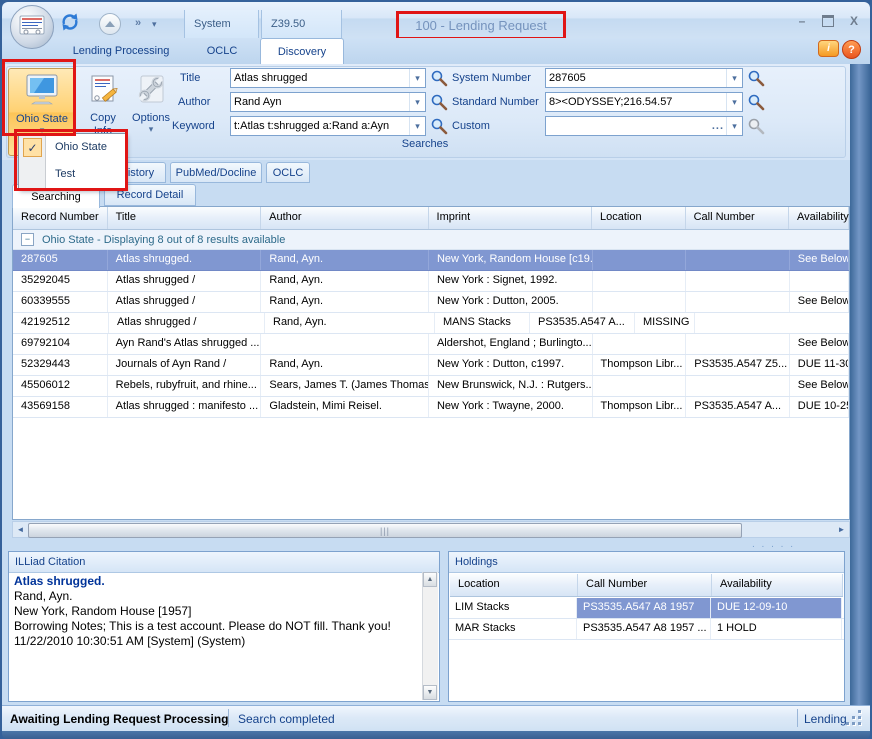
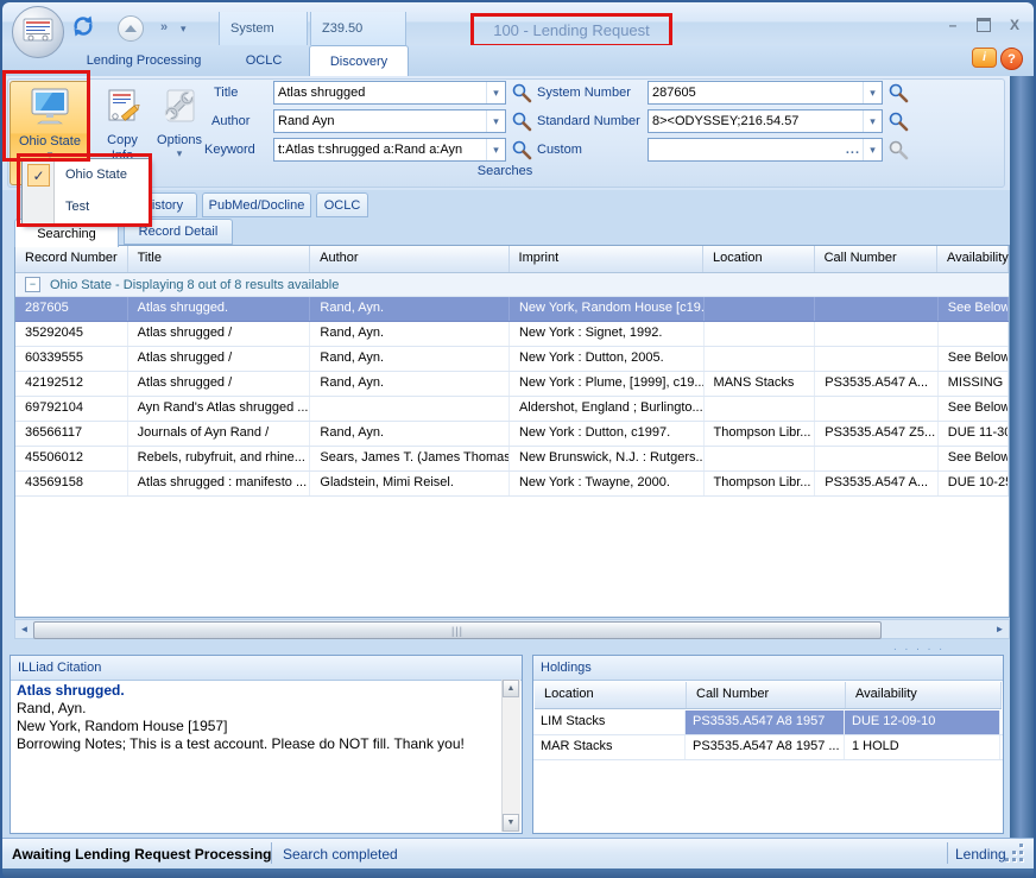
  »
  ▾
  System
  Z39.50
  100 - Lending Request
  –
  X
  Lending Processing
  OCLC
  Discovery
  i
  ?
  Ohio State
  ▾
  Copy Info
  Options
  ▾
  Title
  Atlas shrugged
  ▾
  Author
  Rand Ayn
  ▾
  Keyword
  t:Atlas t:shrugged a:Rand a:Ayn
  ▾
  System Number
  287605
  ▾
  Standard Number
  8><ODYSSEY;216.54.57
  ▾
  Custom
  ...
  ▾
  Searches
  istory
  PubMed/Docline
  OCLC
  Searching
  Record Detail
  Record Number
  Title
  Author
  Imprint
  Location
  Call Number
  Availability
  −
  Ohio State - Displaying 8 out of 8 results available
  287605
  Atlas shrugged.
  Rand, Ayn.
  New York, Random House [c19.
  See Below
  35292045
  Atlas shrugged /
  Rand, Ayn.
  New York : Signet, 1992.
  60339555
  Atlas shrugged /
  Rand, Ayn.
  New York : Dutton, 2005.
  See Below
  42192512
  Atlas shrugged /
  Rand, Ayn.
+ New York : Plume, [1999], c19...
  MANS Stacks
  PS3535.A547 A...
  MISSING
  69792104
  Ayn Rand's Atlas shrugged ...
  Aldershot, England ; Burlingto...
  See Below
- 52329443
+ 36566117
  Journals of Ayn Rand /
  Rand, Ayn.
  New York : Dutton, c1997.
  Thompson Libr...
  PS3535.A547 Z5...
  DUE 11-30
  45506012
  Rebels, rubyfruit, and rhine...
  Sears, James T. (James Thomas
  New Brunswick, N.J. : Rutgers..
  See Below
  43569158
  Atlas shrugged : manifesto ...
  Gladstein, Mimi Reisel.
  New York : Twayne, 2000.
  Thompson Libr...
  PS3535.A547 A...
  DUE 10-2
  ◄
  |||
  ►
  . . . . .
  ILLiad Citation
  Atlas shrugged.
  Rand, Ayn.
  New York, Random House [1957]
  Borrowing Notes; This is a test account. Please do NOT fill. Thank you!
- 11/22/2010 10:30:51 AM [System] (System)
  Holdings
  Location
  Call Number
  Availability
  LIM Stacks
  PS3535.A547 A8 1957
  DUE 12-09-10
  MAR Stacks
  PS3535.A547 A8 1957 ...
  1 HOLD
  Awaiting Lending Request Processing
  Search completed
  Lending
  ✓
  Ohio State
  Test
